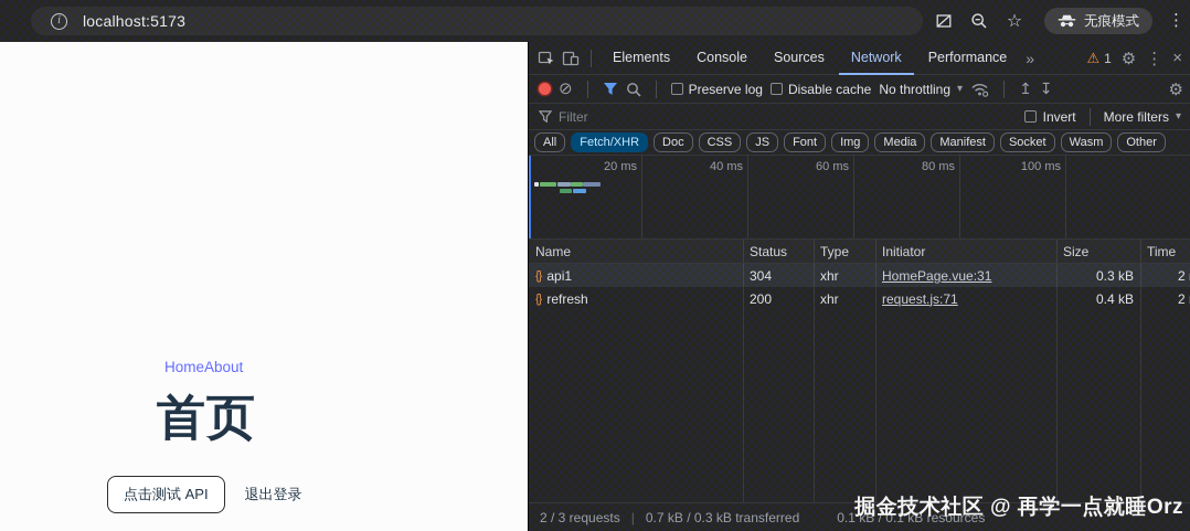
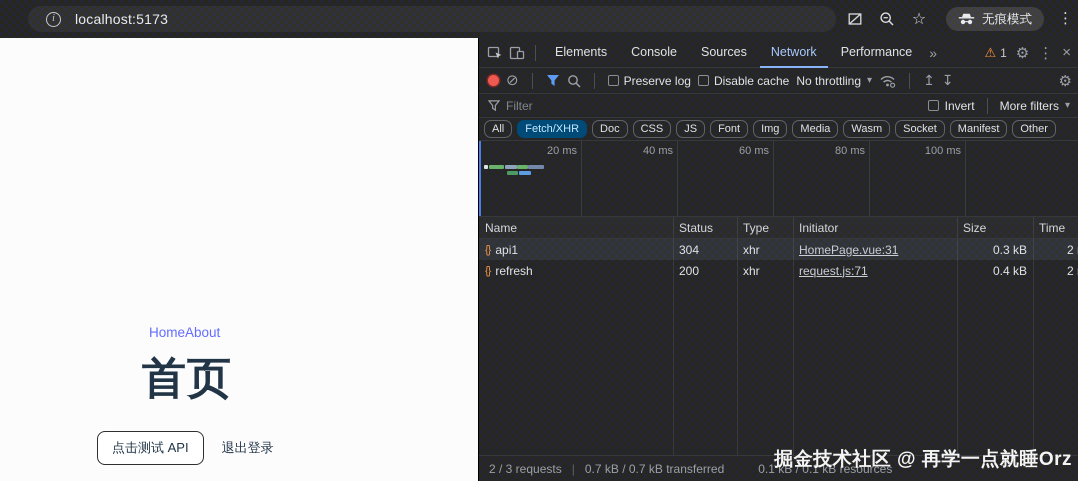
  i
  localhost:5173
  ☆
  无痕模式
  ⋮
  HomeAbout
  首页
  点击测试 API
  退出登录
  Elements
  Console
  Sources
  Network
  Performance
  »
  ⚠
  1
  ⚙
  ⋮
  ×
  ⊘
  Preserve log
  Disable cache
  No throttling
  ▾
  ↥
  ↧
  ⚙
  Filter
  Invert
  More filters
  ▾
  All
  Fetch/XHR
  Doc
  CSS
  JS
  Font
  Img
  Media
- Manifest
+ Wasm
  Socket
- Wasm
+ Manifest
  Other
  20 ms
  40 ms
  60 ms
  80 ms
  100 ms
  Name
  Status
  Type
  Initiator
  Size
  Time
  {}
  api1
  304
  xhr
  HomePage.vue:31
  0.3 kB
  {}
  refresh
  200
  xhr
  request.js:71
  0.4 kB
  2 / 3 requests
  |
- 0.7 kB / 0.3 kB transferred
+ 0.7 kB / 0.7 kB transferred
  0.1 kB / 0.1 kB resources
  掘金技术社区 @ 再学一点就睡Orz
